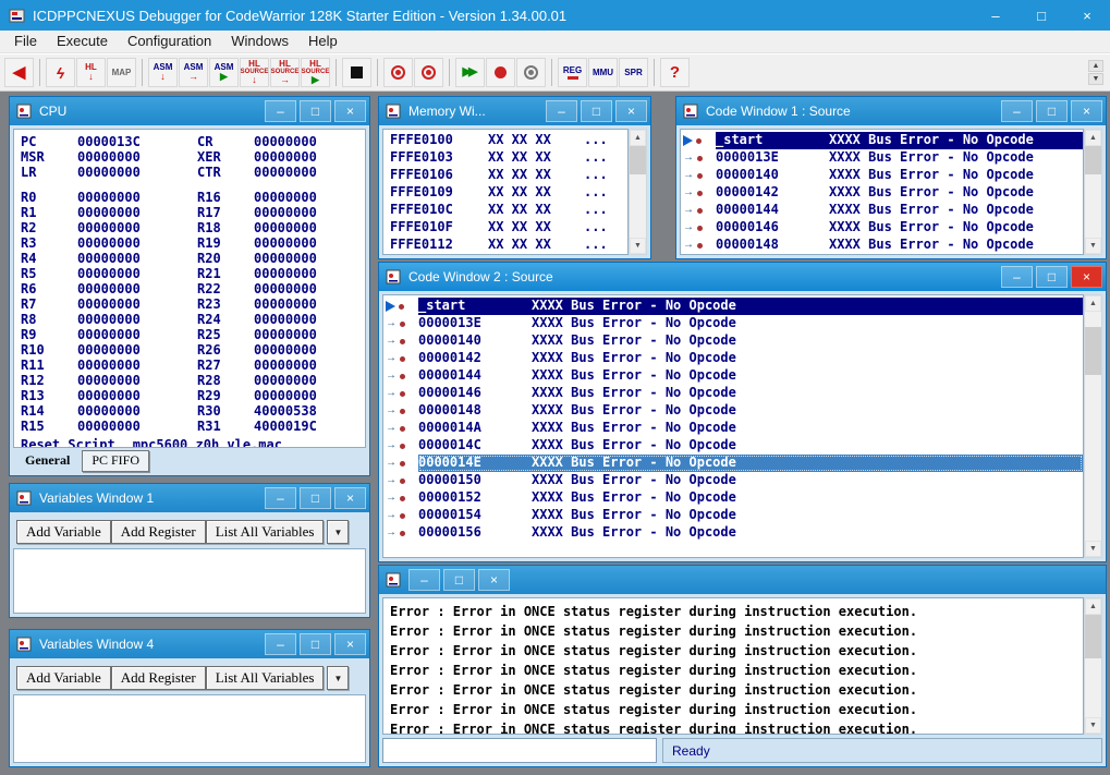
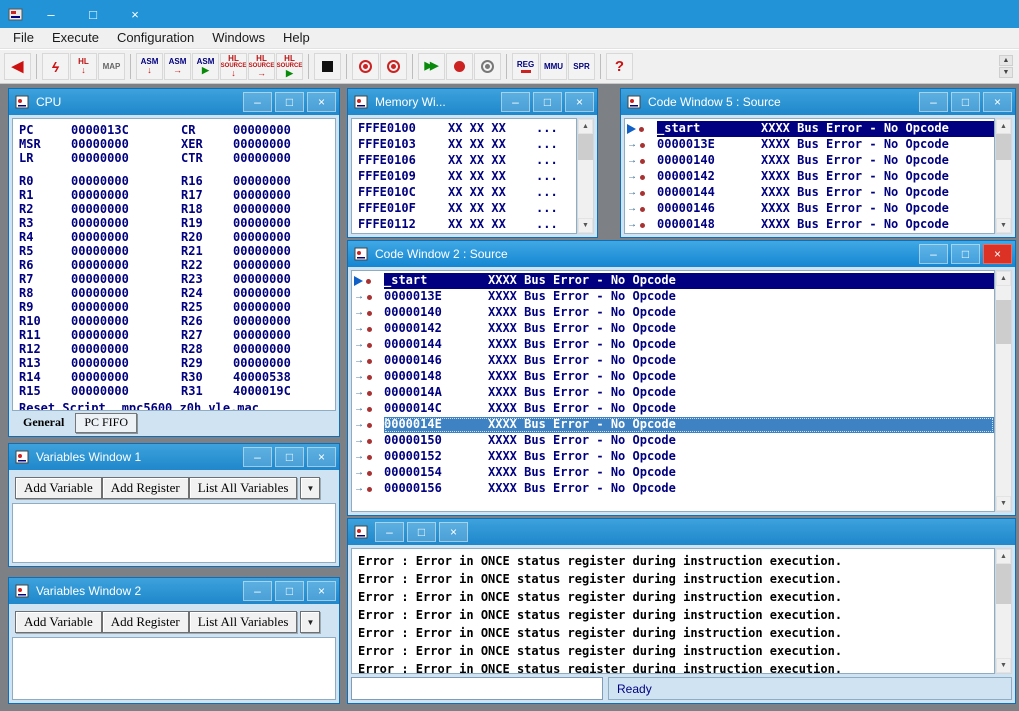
- ICDPPCNEXUS Debugger for CodeWarrior 128K Starter Edition - Version 1.34.00.01
  –
  □
  ×
  File
  Execute
  Configuration
  Windows
  Help
  ◀
  ϟ
  HL
  MAP
  ASM
  ASM
  ASM
  HL
  HL
  HL
  ▶▶
  REG
  MMU
  SPR
  ?
  CPU
  –
  □
  ×
  PC
  0000013C
  CR
  00000000
  MSR
  00000000
  XER
  00000000
  LR
  00000000
  CTR
  00000000
  R0
  00000000
  R16
  00000000
  R1
  00000000
  R17
  00000000
  R2
  00000000
  R18
  00000000
  R3
  00000000
  R19
  00000000
  R4
  00000000
  R20
  00000000
  R5
  00000000
  R21
  00000000
  R6
  00000000
  R22
  00000000
  R7
  00000000
  R23
  00000000
  R8
  00000000
  R24
  00000000
  R9
  00000000
  R25
  00000000
  R10
  00000000
  R26
  00000000
  R11
  00000000
  R27
  00000000
  R12
  00000000
  R28
  00000000
  R13
  00000000
  R29
  00000000
  R14
  00000000
  R30
  40000538
  R15
  00000000
  R31
  4000019C
  Reset Script
  mpc5600_z0h_vle.mac
  General
  PC FIFO
  Memory Wi...
  –
  □
  ×
  FFFE0100
  XX XX XX
  ...
  FFFE0103
  XX XX XX
  ...
  FFFE0106
  XX XX XX
  ...
  FFFE0109
  XX XX XX
  ...
  FFFE010C
  XX XX XX
  ...
  FFFE010F
  XX XX XX
  ...
  FFFE0112
  XX XX XX
  ...
- Code Window 1 : Source
+ Code Window 5 : Source
  –
  □
  ×
  _start
  XXXX Bus Error - No Opcode
  0000013E
  XXXX Bus Error - No Opcode
  00000140
  XXXX Bus Error - No Opcode
  00000142
  XXXX Bus Error - No Opcode
  00000144
  XXXX Bus Error - No Opcode
  00000146
  XXXX Bus Error - No Opcode
  00000148
  XXXX Bus Error - No Opcode
  Code Window 2 : Source
  –
  □
  ×
  _start
  XXXX Bus Error - No Opcode
  0000013E
  XXXX Bus Error - No Opcode
  00000140
  XXXX Bus Error - No Opcode
  00000142
  XXXX Bus Error - No Opcode
  00000144
  XXXX Bus Error - No Opcode
  00000146
  XXXX Bus Error - No Opcode
  00000148
  XXXX Bus Error - No Opcode
  0000014A
  XXXX Bus Error - No Opcode
  0000014C
  XXXX Bus Error - No Opcode
  0000014E
  XXXX Bus Error - No Opcode
  00000150
  XXXX Bus Error - No Opcode
  00000152
  XXXX Bus Error - No Opcode
  00000154
  XXXX Bus Error - No Opcode
  00000156
  XXXX Bus Error - No Opcode
  Variables Window 1
  –
  □
  ×
  Add Variable
  Add Register
  List All Variables
- Variables Window 4
+ Variables Window 2
  –
  □
  ×
  Add Variable
  Add Register
  List All Variables
  –
  □
  ×
  Error : Error in ONCE status register during instruction execution.
  Error : Error in ONCE status register during instruction execution.
  Error : Error in ONCE status register during instruction execution.
  Error : Error in ONCE status register during instruction execution.
  Error : Error in ONCE status register during instruction execution.
  Error : Error in ONCE status register during instruction execution.
  Error : Error in ONCE status register during instruction execution.
  Ready
